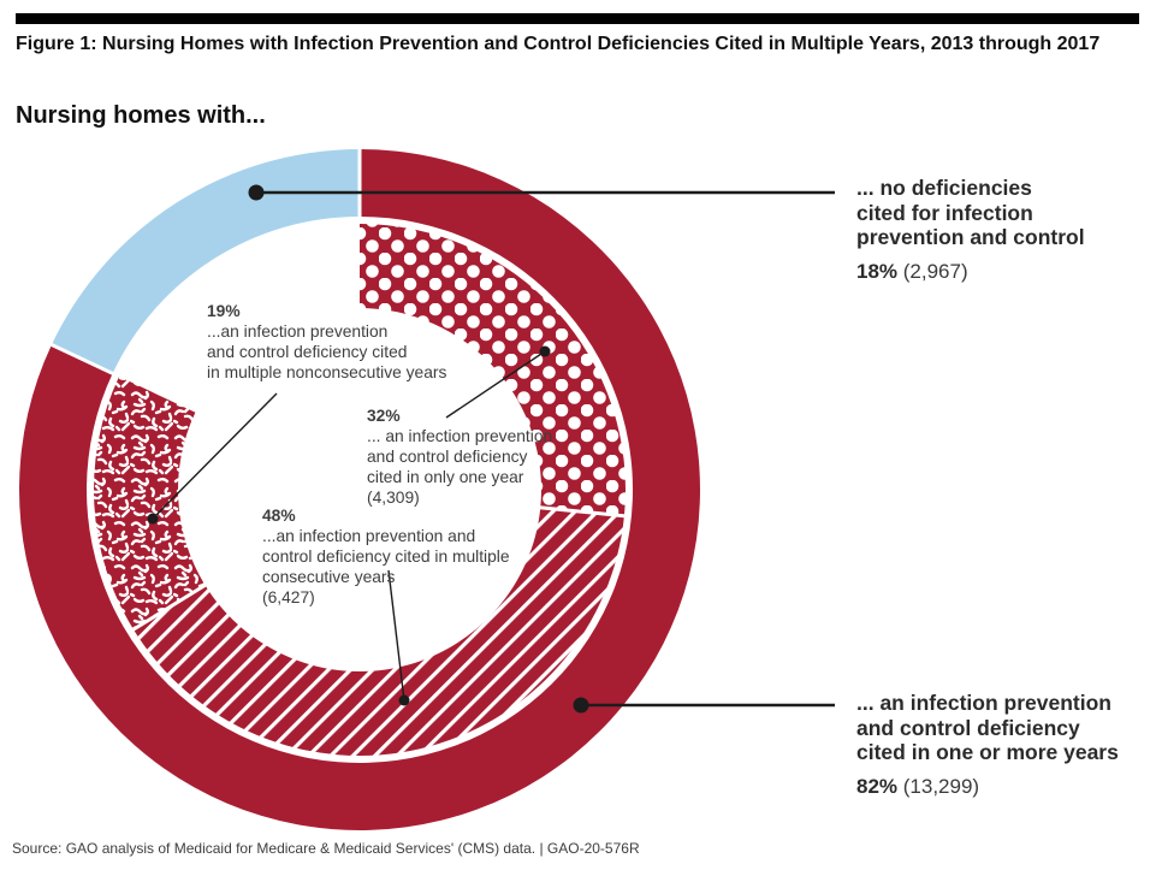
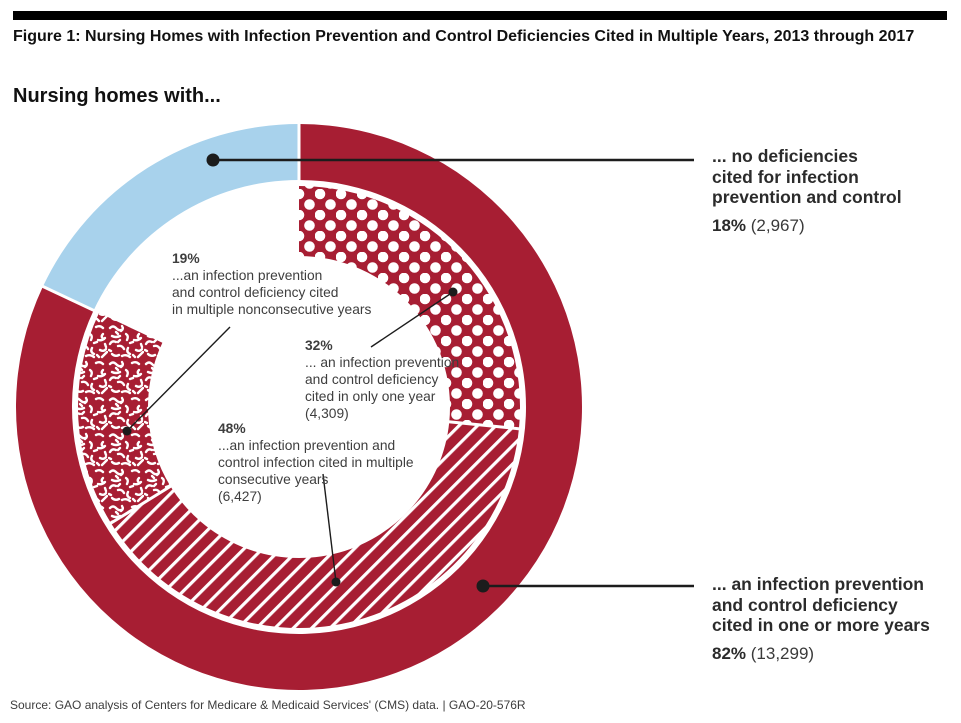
  Figure 1: Nursing Homes with Infection Prevention and Control Deficiencies Cited in Multiple Years, 2013 through 2017
  Nursing homes with...
  ... no deficiencies
  cited for infection
  prevention and control
  18% (2,967)
  ... an infection prevention
  and control deficiency
  cited in one or more years
  82% (13,299)
  19%
  ...an infection prevention
  and control deficiency cited
  in multiple nonconsecutive years
  32%
  ... an infection prevention
  and control deficiency
  cited in only one year
  (4,309)
  48%
  ...an infection prevention and
- control deficiency cited in multiple
+ control infection cited in multiple
  consecutive years
  (6,427)
- Source: GAO analysis of Medicaid for Medicare & Medicaid Services' (CMS) data. | GAO-20-576R
+ Source: GAO analysis of Centers for Medicare & Medicaid Services' (CMS) data. | GAO-20-576R
